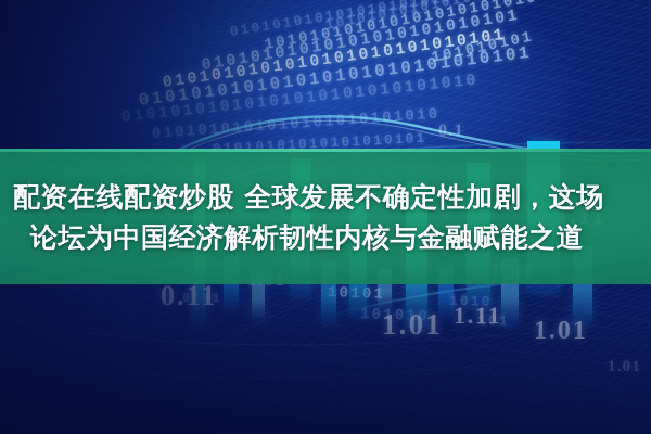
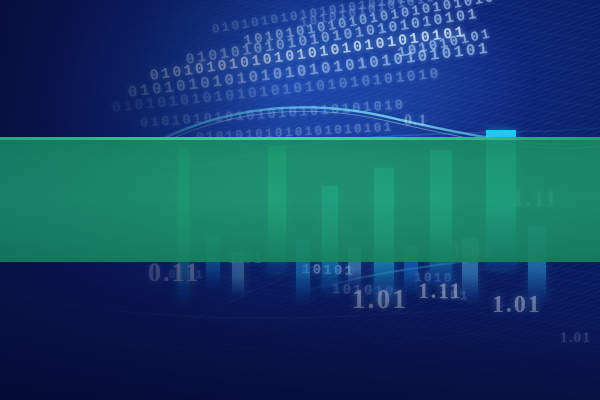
- 配资在线配资炒股 全球发展不确定性加剧，这场
- 论坛为中国经济解析韧性内核与金融赋能之道
